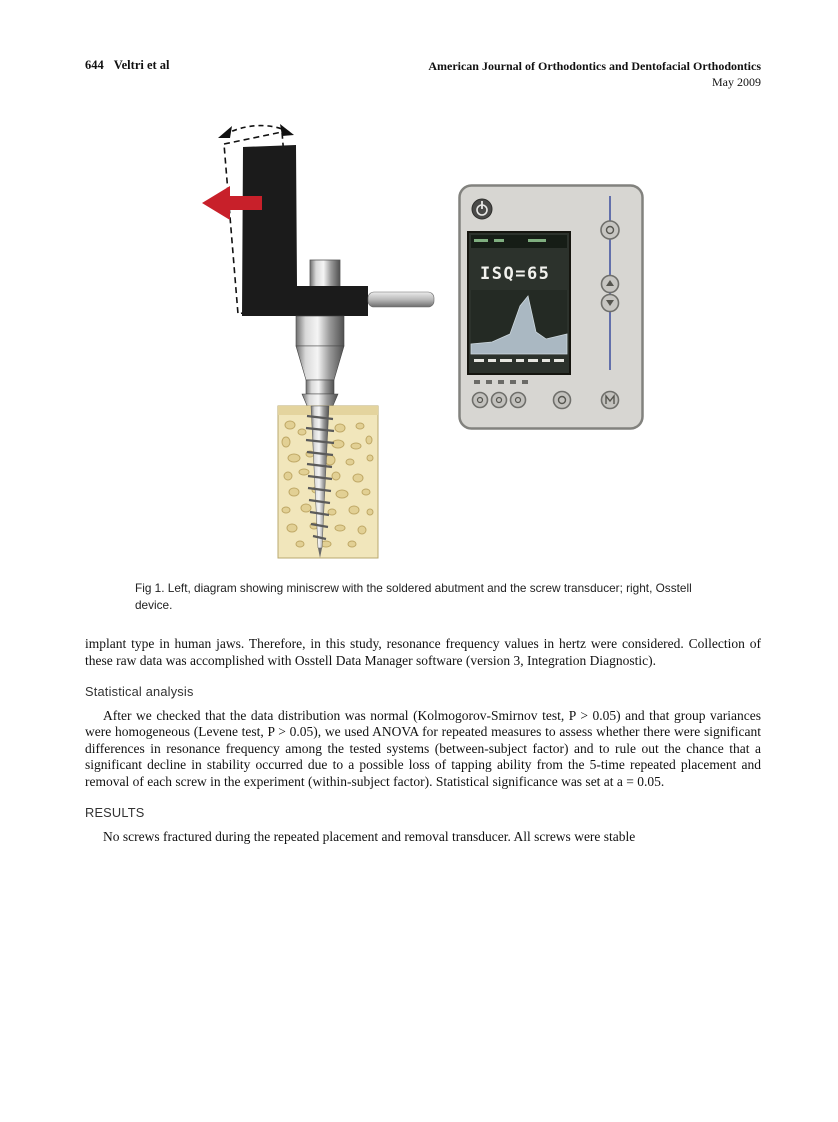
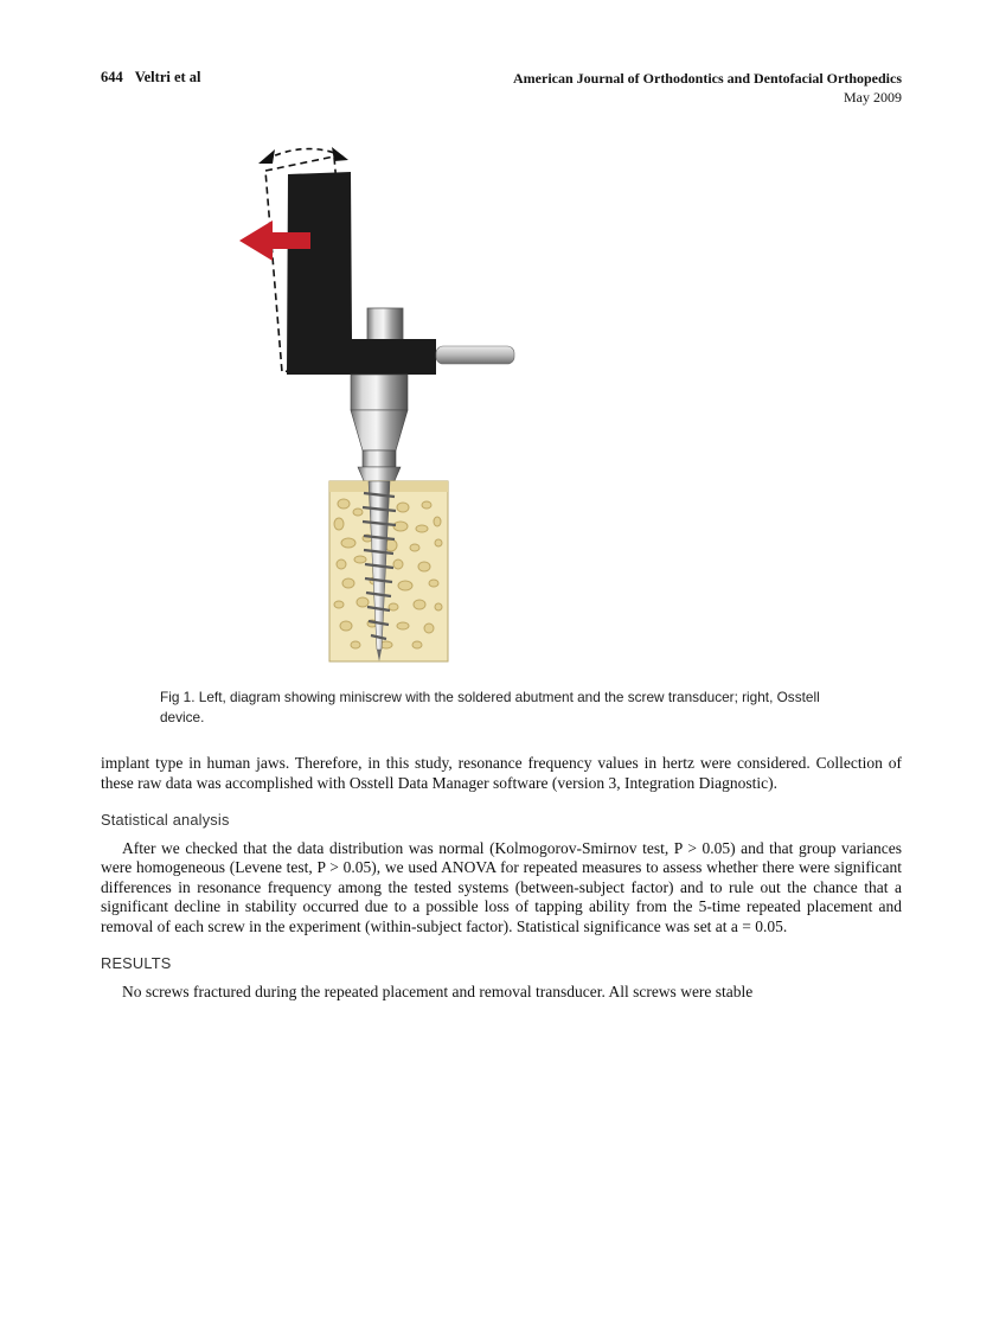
  644 Veltri et al
- American Journal of Orthodontics and Dentofacial Orthodontics
+ American Journal of Orthodontics and Dentofacial Orthopedics
  May 2009
- ISQ=65
  Fig 1. Left, diagram showing miniscrew with the soldered abutment and the screw transducer; right, Osstell device.
  implant type in human jaws. Therefore, in this study, resonance frequency values in hertz were considered. Collection of these raw data was accomplished with Osstell Data Manager software (version 3, Integration Diagnostic).
  Statistical analysis
  After we checked that the data distribution was normal (Kolmogorov-Smirnov test, P > 0.05) and that group variances were homogeneous (Levene test, P > 0.05), we used ANOVA for repeated measures to assess whether there were significant differences in resonance frequency among the tested systems (between-subject factor) and to rule out the chance that a significant decline in stability occurred due to a possible loss of tapping ability from the 5-time repeated placement and removal of each screw in the experiment (within-subject factor). Statistical significance was set at a = 0.05.
  RESULTS
  No screws fractured during the repeated placement and removal transducer. All screws were stable
